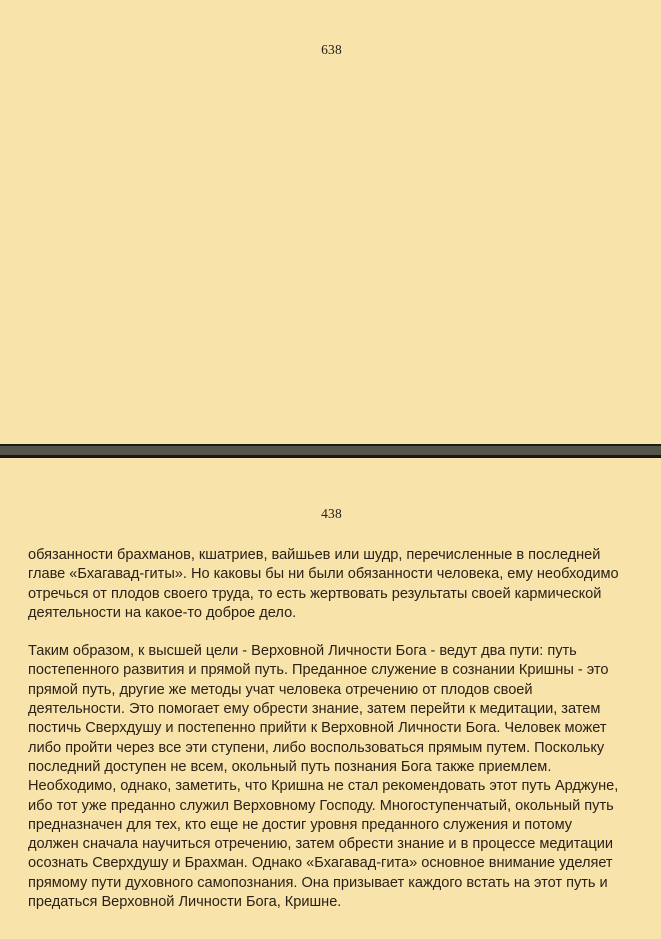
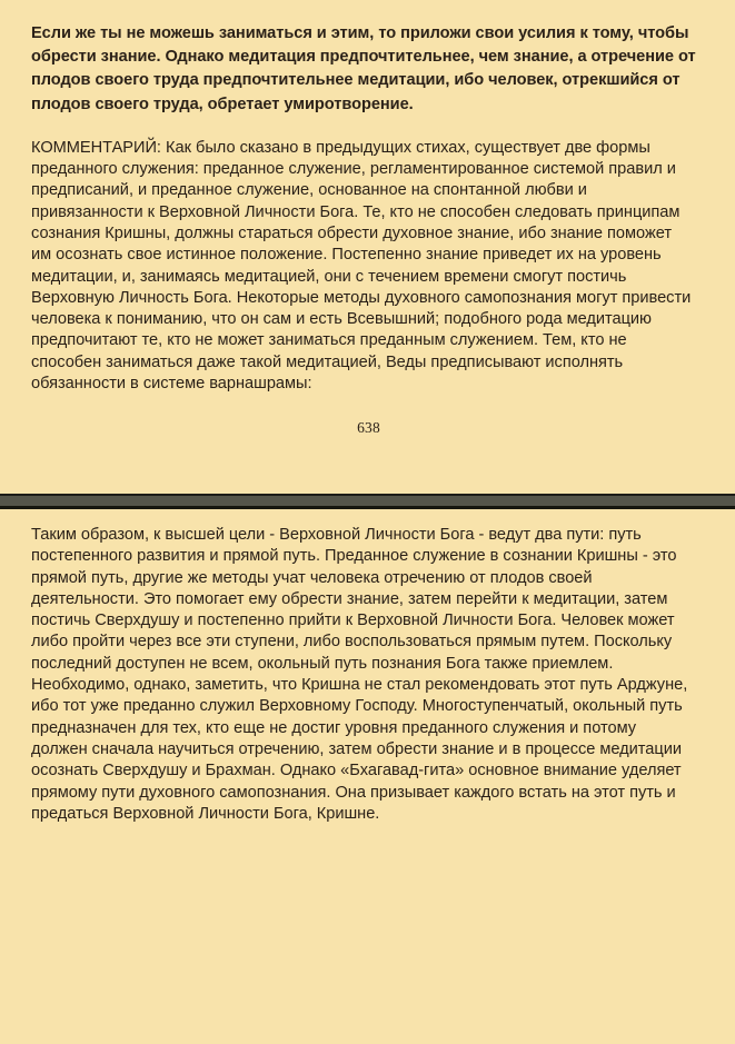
+ Если же ты не можешь заниматься и этим, то приложи свои усилия к тому, чтобы обрести знание. Однако медитация предпочтительнее, чем знание, а отречение от плодов своего труда предпочтительнее медитации, ибо человек, отрекшийся от плодов своего труда, обретает умиротворение.
+ КОММЕНТАРИЙ: Как было сказано в предыдущих стихах, существует две формы преданного служения: преданное служение, регламентированное системой правил и предписаний, и преданное служение, основанное на спонтанной любви и привязанности к Верховной Личности Бога. Те, кто не способен следовать принципам сознания Кришны, должны стараться обрести духовное знание, ибо знание поможет им осознать свое истинное положение. Постепенно знание приведет их на уровень медитации, и, занимаясь медитацией, они с течением времени смогут постичь Верховную Личность Бога. Некоторые методы духовного самопознания могут привести человека к пониманию, что он сам и есть Всевышний; подобного рода медитацию предпочитают те, кто не может заниматься преданным служением. Тем, кто не способен заниматься даже такой медитацией, Веды предписывают исполнять обязанности в системе варнашрамы:
  638
- 438
- обязанности брахманов, кшатриев, вайшьев или шудр, перечисленные в последней главе «Бхагавад-гиты». Но каковы бы ни были обязанности человека, ему необходимо отречься от плодов своего труда, то есть жертвовать результаты своей кармической деятельности на какое-то доброе дело.
  Таким образом, к высшей цели - Верховной Личности Бога - ведут два пути: путь постепенного развития и прямой путь. Преданное служение в сознании Кришны - это прямой путь, другие же методы учат человека отречению от плодов своей деятельности. Это помогает ему обрести знание, затем перейти к медитации, затем постичь Сверхдушу и постепенно прийти к Верховной Личности Бога. Человек может либо пройти через все эти ступени, либо воспользоваться прямым путем. Поскольку последний доступен не всем, окольный путь познания Бога также приемлем. Необходимо, однако, заметить, что Кришна не стал рекомендовать этот путь Арджуне, ибо тот уже преданно служил Верховному Господу. Многоступенчатый, окольный путь предназначен для тех, кто еще не достиг уровня преданного служения и потому должен сначала научиться отречению, затем обрести знание и в процессе медитации осознать Сверхдушу и Брахман. Однако «Бхагавад-гита» основное внимание уделяет прямому пути духовного самопознания. Она призывает каждого встать на этот путь и предаться Верховной Личности Бога, Кришне.
